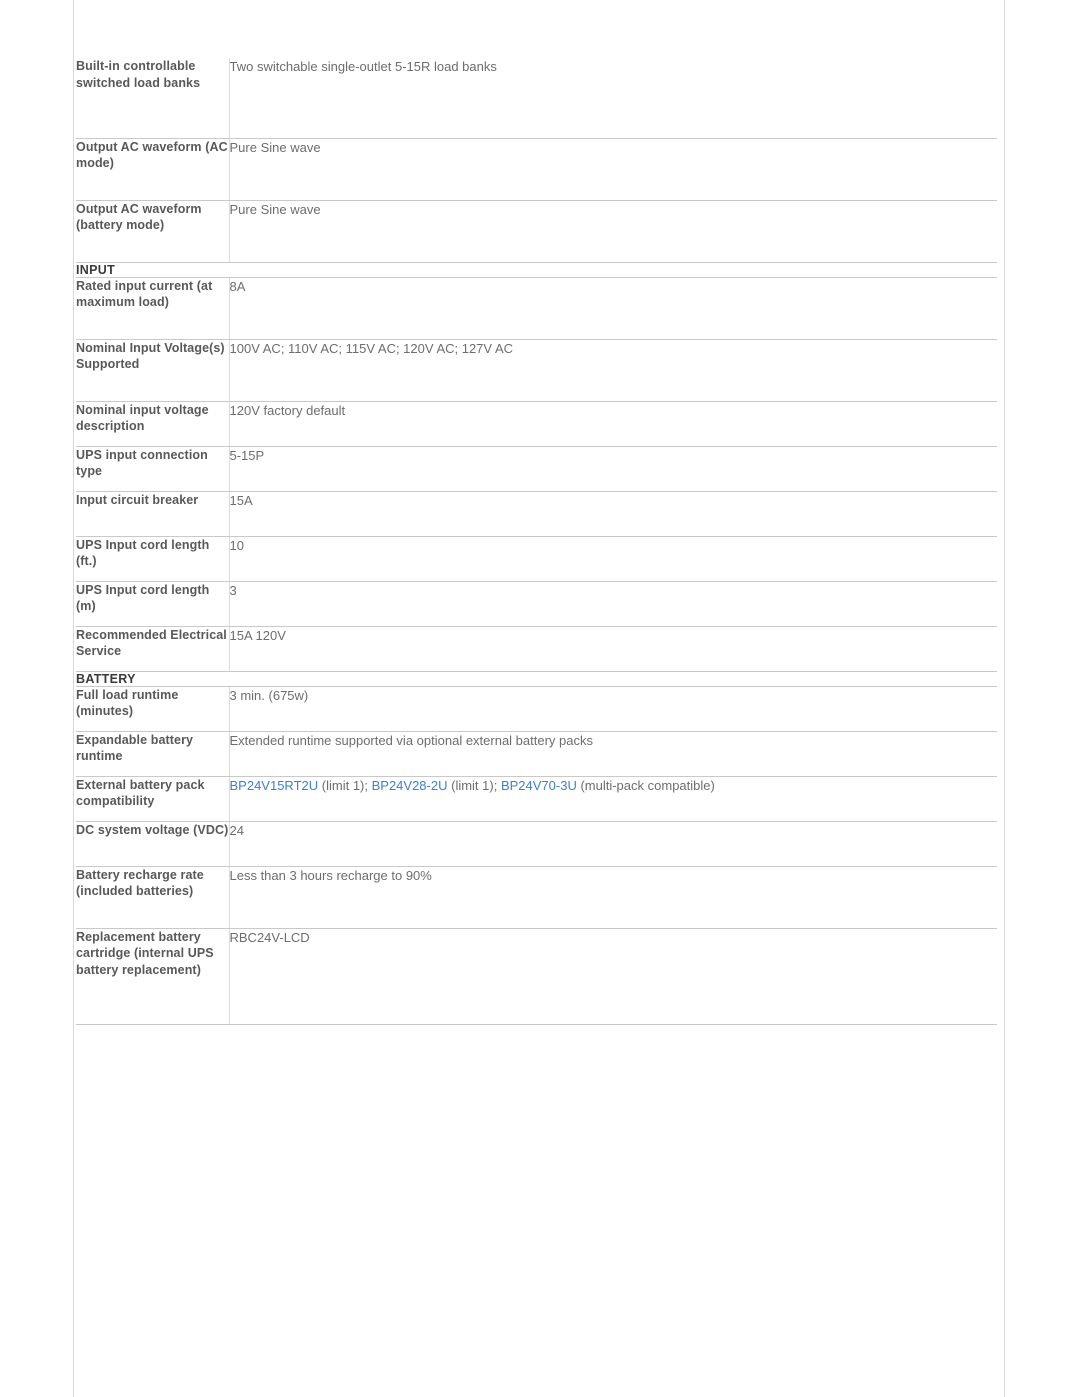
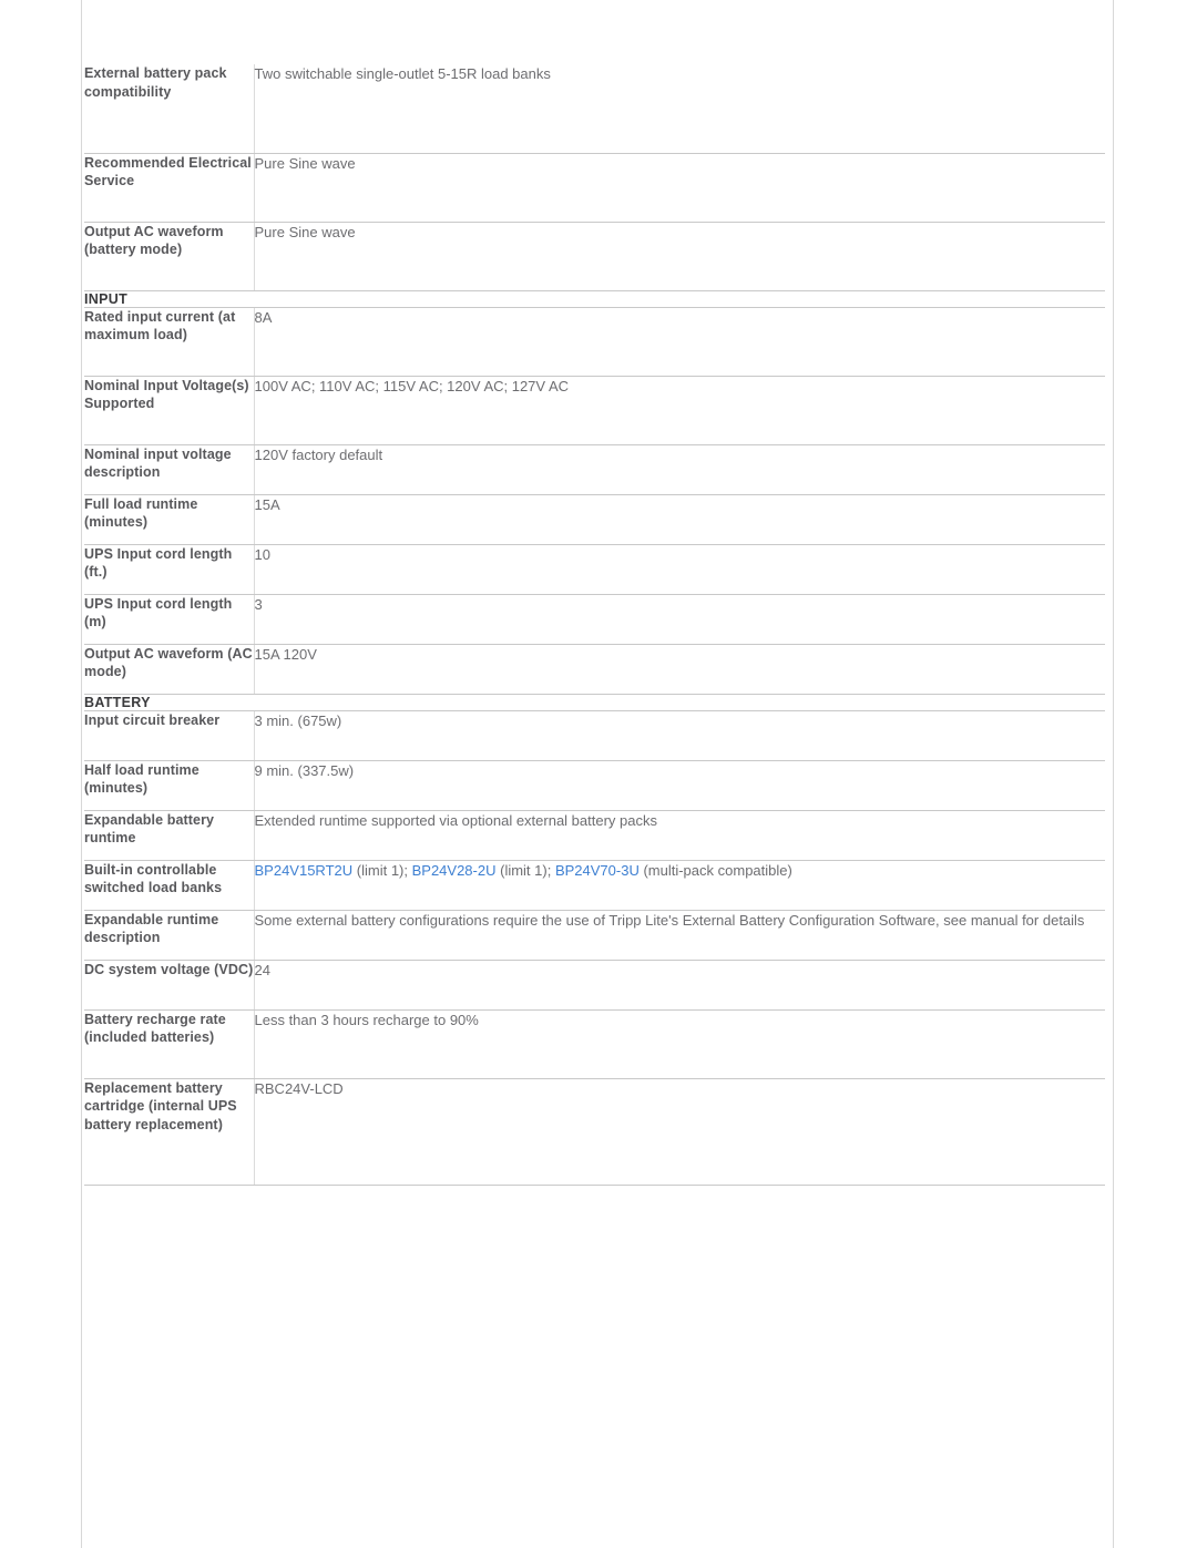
- Built-in controllable switched load banks	Two switchable single-outlet 5-15R load banks
+ External battery pack compatibility	Two switchable single-outlet 5-15R load banks
- Output AC waveform (AC mode)	Pure Sine wave
+ Recommended Electrical Service	Pure Sine wave
  Output AC waveform (battery mode)	Pure Sine wave
  INPUT
  Rated input current (at maximum load)	8A
  Nominal Input Voltage(s) Supported	100V AC; 110V AC; 115V AC; 120V AC; 127V AC
  Nominal input voltage description	120V factory default
- UPS input connection type	5-15P
- Input circuit breaker	15A
+ Full load runtime (minutes)	15A
  UPS Input cord length (ft.)	10
  UPS Input cord length (m)	3
- Recommended Electrical Service	15A 120V
+ Output AC waveform (AC mode)	15A 120V
  BATTERY
- Full load runtime (minutes)	3 min. (675w)
+ Input circuit breaker	3 min. (675w)
+ Half load runtime (minutes)	9 min. (337.5w)
  Expandable battery runtime	Extended runtime supported via optional external battery packs
- External battery pack compatibility	BP24V15RT2U (limit 1); BP24V28-2U (limit 1); BP24V70-3U (multi-pack compatible)
+ Built-in controllable switched load banks	BP24V15RT2U (limit 1); BP24V28-2U (limit 1); BP24V70-3U (multi-pack compatible)
+ Expandable runtime description	Some external battery configurations require the use of Tripp Lite's External Battery Configuration Software, see manual for details
  DC system voltage (VDC)	24
  Battery recharge rate (included batteries)	Less than 3 hours recharge to 90%
  Replacement battery cartridge (internal UPS battery replacement)	RBC24V-LCD
